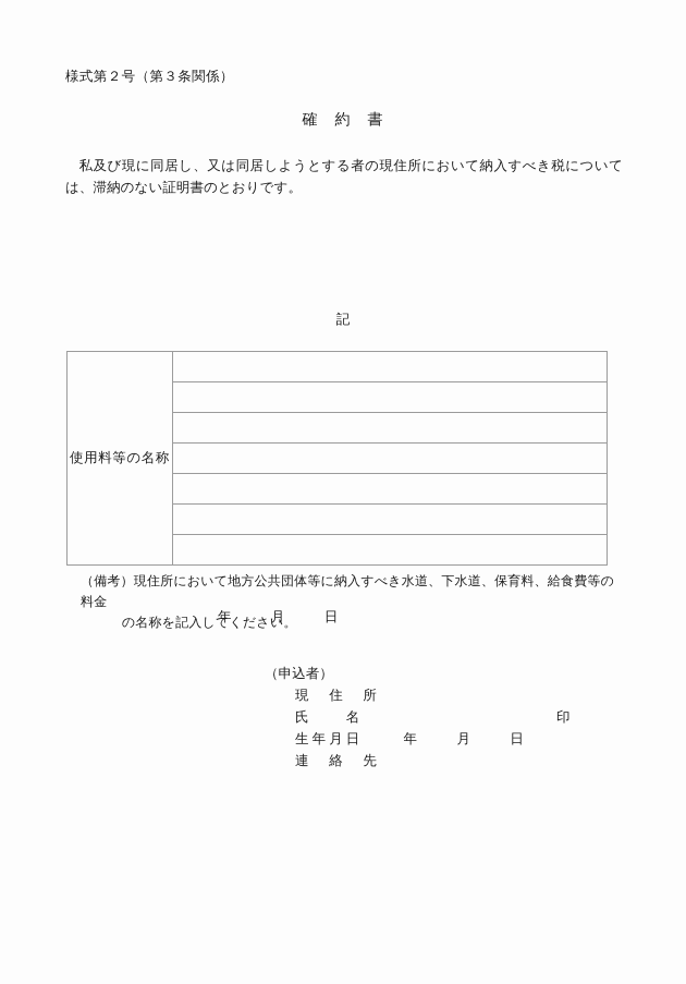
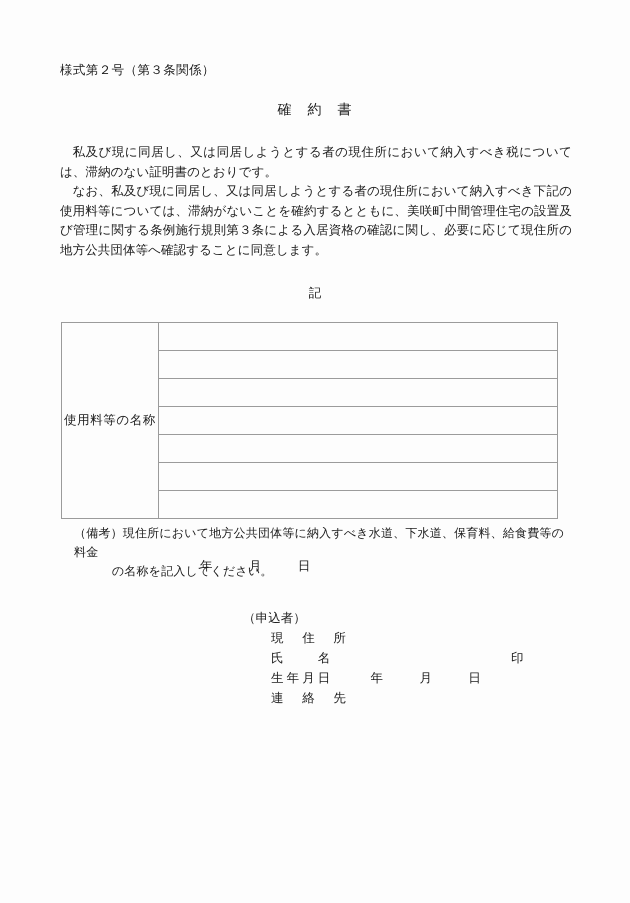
  様式第２号（第３条関係）
  確 約 書
  私及び現に同居し、又は同居しようとする者の現住所において納入すべき税については、滞納のない証明書のとおりです。
+ なお、私及び現に同居し、又は同居しようとする者の現住所において納入すべき下記の使用料等については、滞納がないことを確約するとともに、美咲町中間管理住宅の設置及び管理に関する条例施行規則第３条による入居資格の確認に関し、必要に応じて現住所の地方公共団体等へ確認することに同意します。
  記
  使用料等の名称
  （備考）現住所において地方公共団体等に納入すべき水道、下水道、保育料、給食費等の料金
  の名称を記入してください。
  年 月 日
  （申込者）
  現 住 所
  氏 名
  印
  生年月日 年 月 日
  連 絡 先
